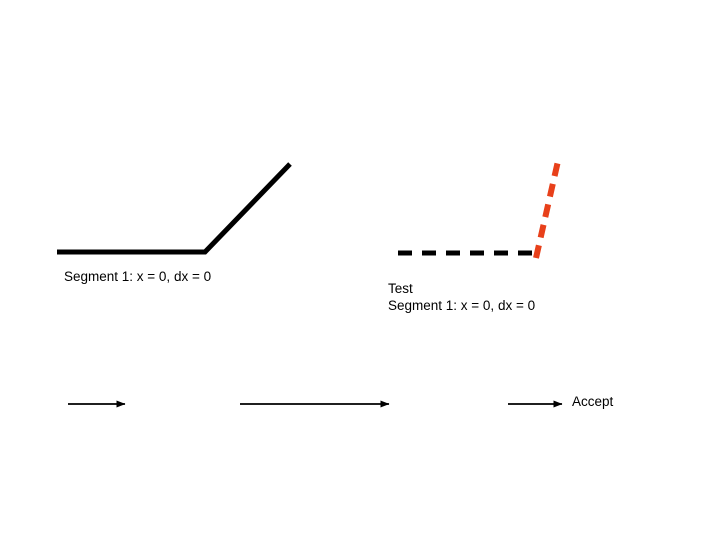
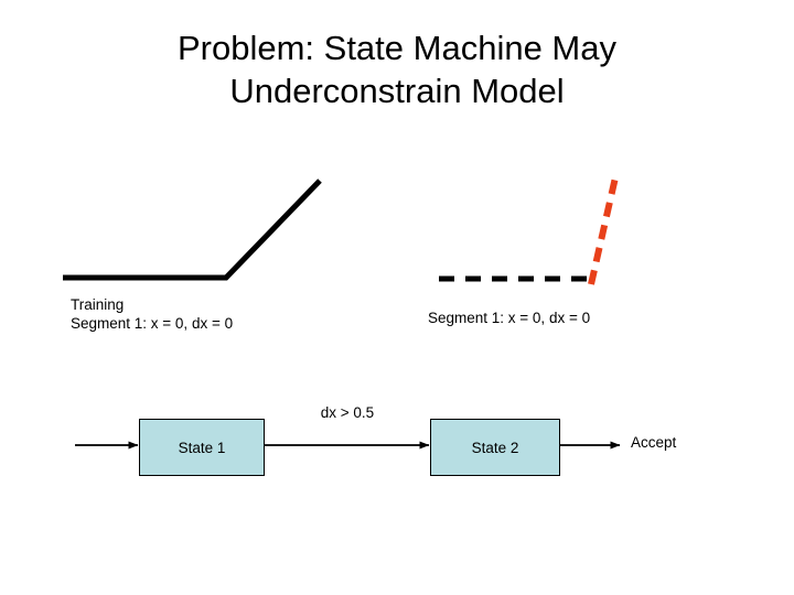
+ Problem: State Machine May
+ Underconstrain Model
+ Training
  Segment 1: x = 0, dx = 0
- Test
  Segment 1: x = 0, dx = 0
+ State 1
+ State 2
+ dx > 0.5
  Accept
